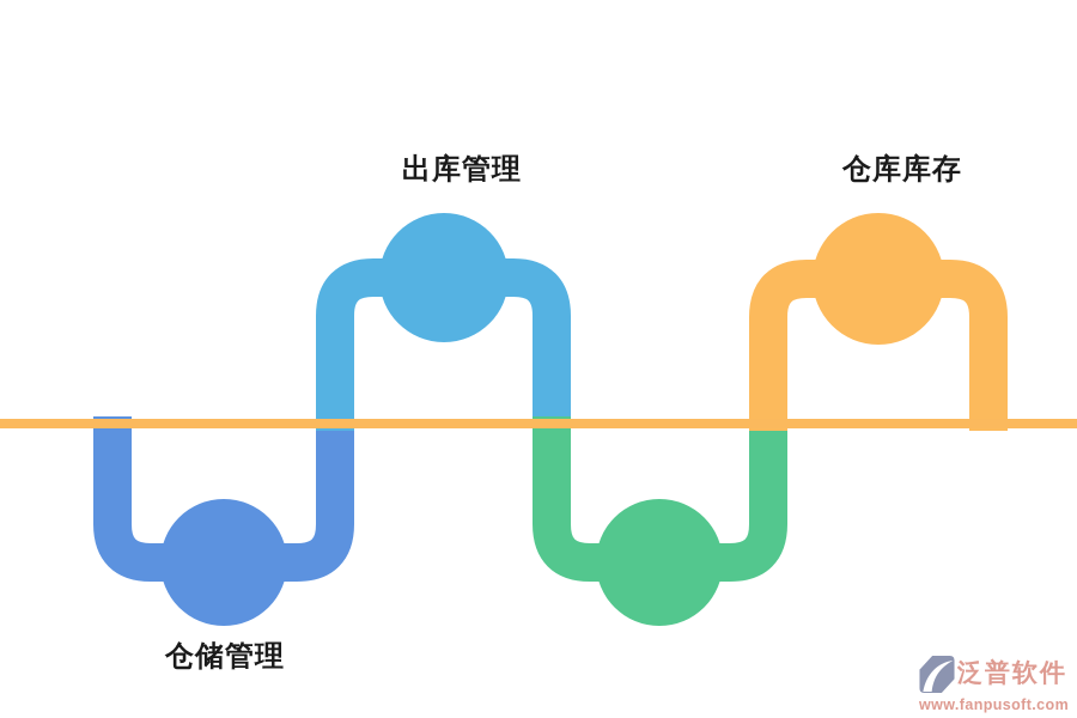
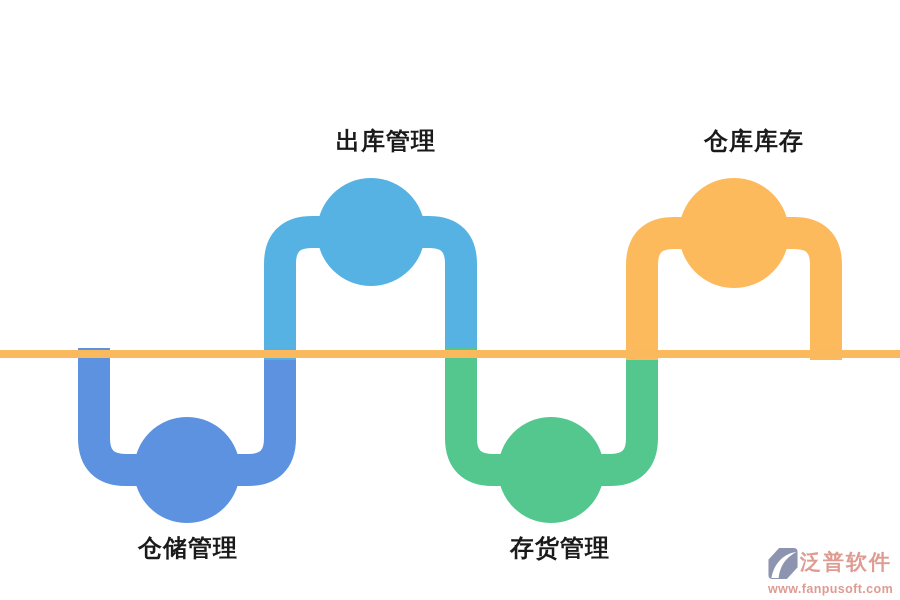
  出库管理
  仓库库存
  仓储管理
+ 存货管理
  泛普软件
  www.fanpusoft.com
